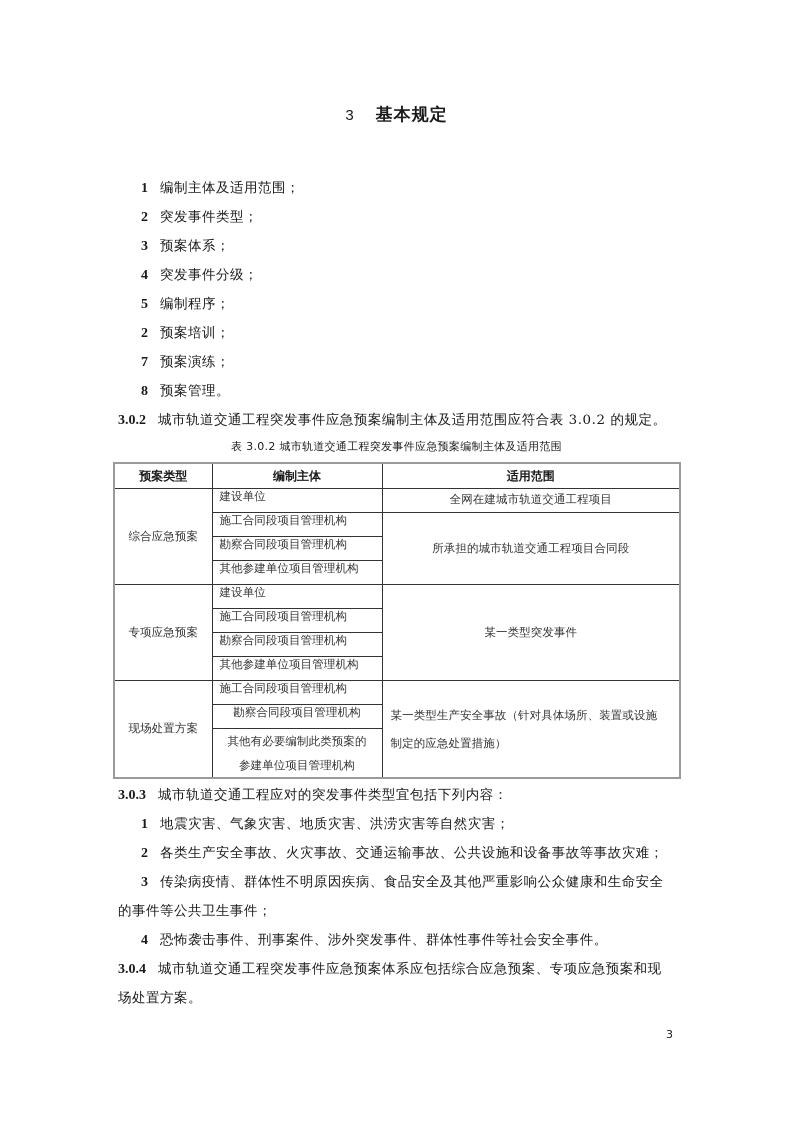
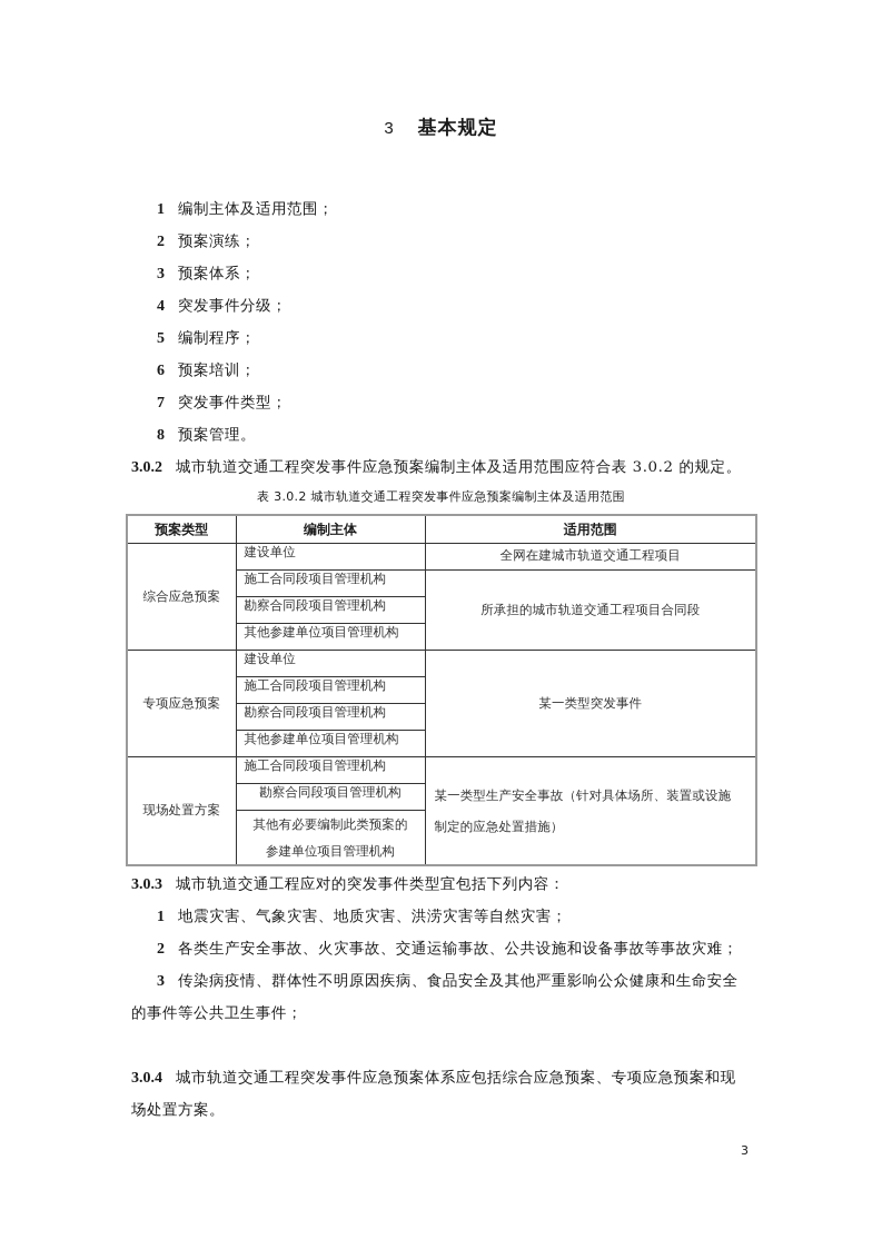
  3 基本规定
  1 编制主体及适用范围；
- 2 突发事件类型；
+ 2 预案演练；
  3 预案体系；
  4 突发事件分级；
  5 编制程序；
- 2 预案培训；
+ 6 预案培训；
- 7 预案演练；
+ 7 突发事件类型；
  8 预案管理。
  3.0.2 城市轨道交通工程突发事件应急预案编制主体及适用范围应符合表 3.0.2 的规定。
  表 3.0.2 城市轨道交通工程突发事件应急预案编制主体及适用范围
  预案类型	编制主体	适用范围
  综合应急预案	建设单位	全网在建城市轨道交通工程项目
  施工合同段项目管理机构	所承担的城市轨道交通工程项目合同段
  勘察合同段项目管理机构
  其他参建单位项目管理机构
  专项应急预案	建设单位	某一类型突发事件
  施工合同段项目管理机构
  勘察合同段项目管理机构
  其他参建单位项目管理机构
  现场处置方案	施工合同段项目管理机构	某一类型生产安全事故（针对具体场所、装置或设施 制定的应急处置措施）
  勘察合同段项目管理机构
  其他有必要编制此类预案的 参建单位项目管理机构
  3.0.3 城市轨道交通工程应对的突发事件类型宜包括下列内容：
  1 地震灾害、气象灾害、地质灾害、洪涝灾害等自然灾害；
  2 各类生产安全事故、火灾事故、交通运输事故、公共设施和设备事故等事故灾难；
  3 传染病疫情、群体性不明原因疾病、食品安全及其他严重影响公众健康和生命安全
  的事件等公共卫生事件；
- 4 恐怖袭击事件、刑事案件、涉外突发事件、群体性事件等社会安全事件。
  3.0.4 城市轨道交通工程突发事件应急预案体系应包括综合应急预案、专项应急预案和现
  场处置方案。
  3
